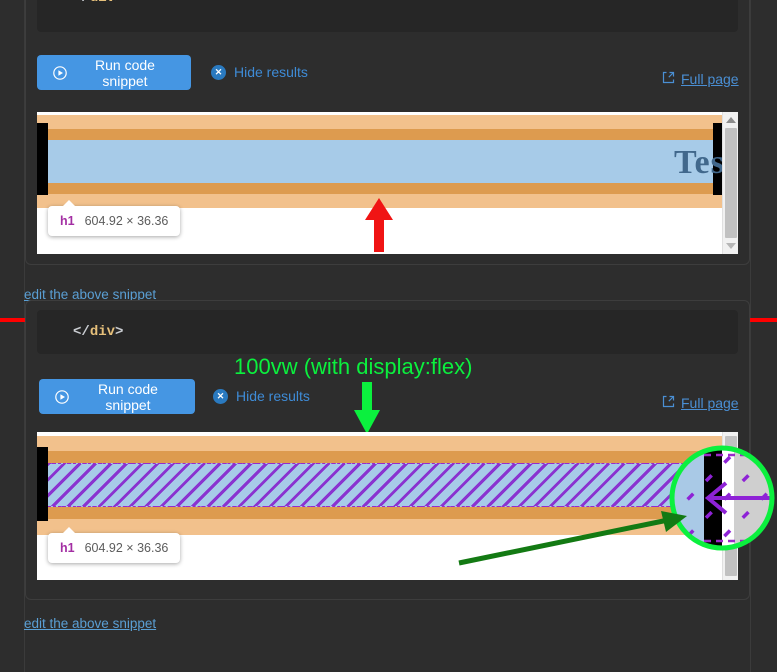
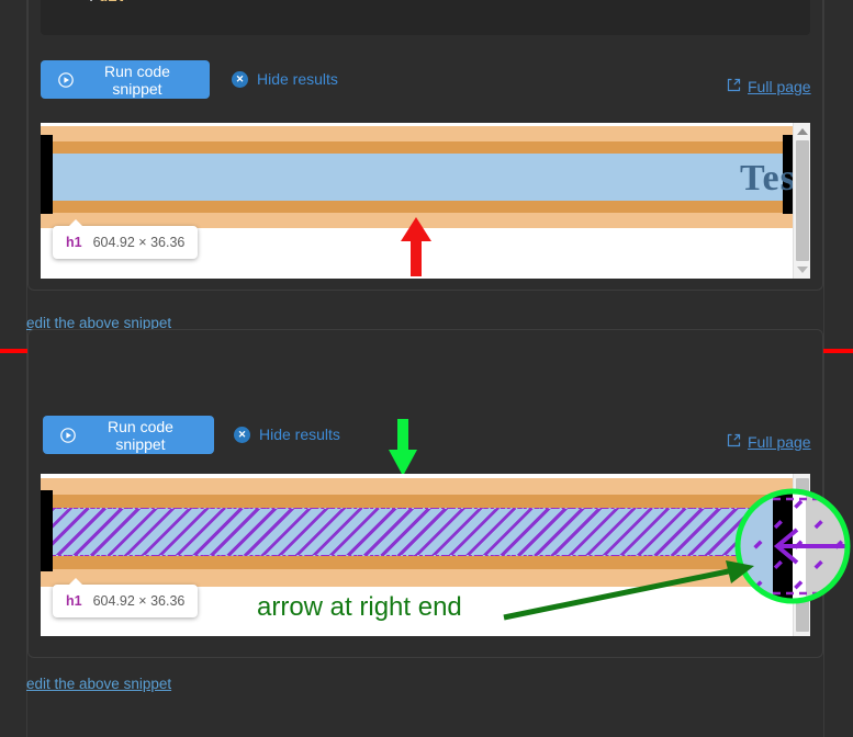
  Run code snippet
  ✕
  Hide results
  Full page
  Tes
  h1
  604.92 × 36.36
  edit the above snippet
- </
- div
- >
- 100vw (with display:flex)
  Run code snippet
  ✕
  Hide results
  Full page
  h1
  604.92 × 36.36
+ arrow at right end
  edit the above snippet
